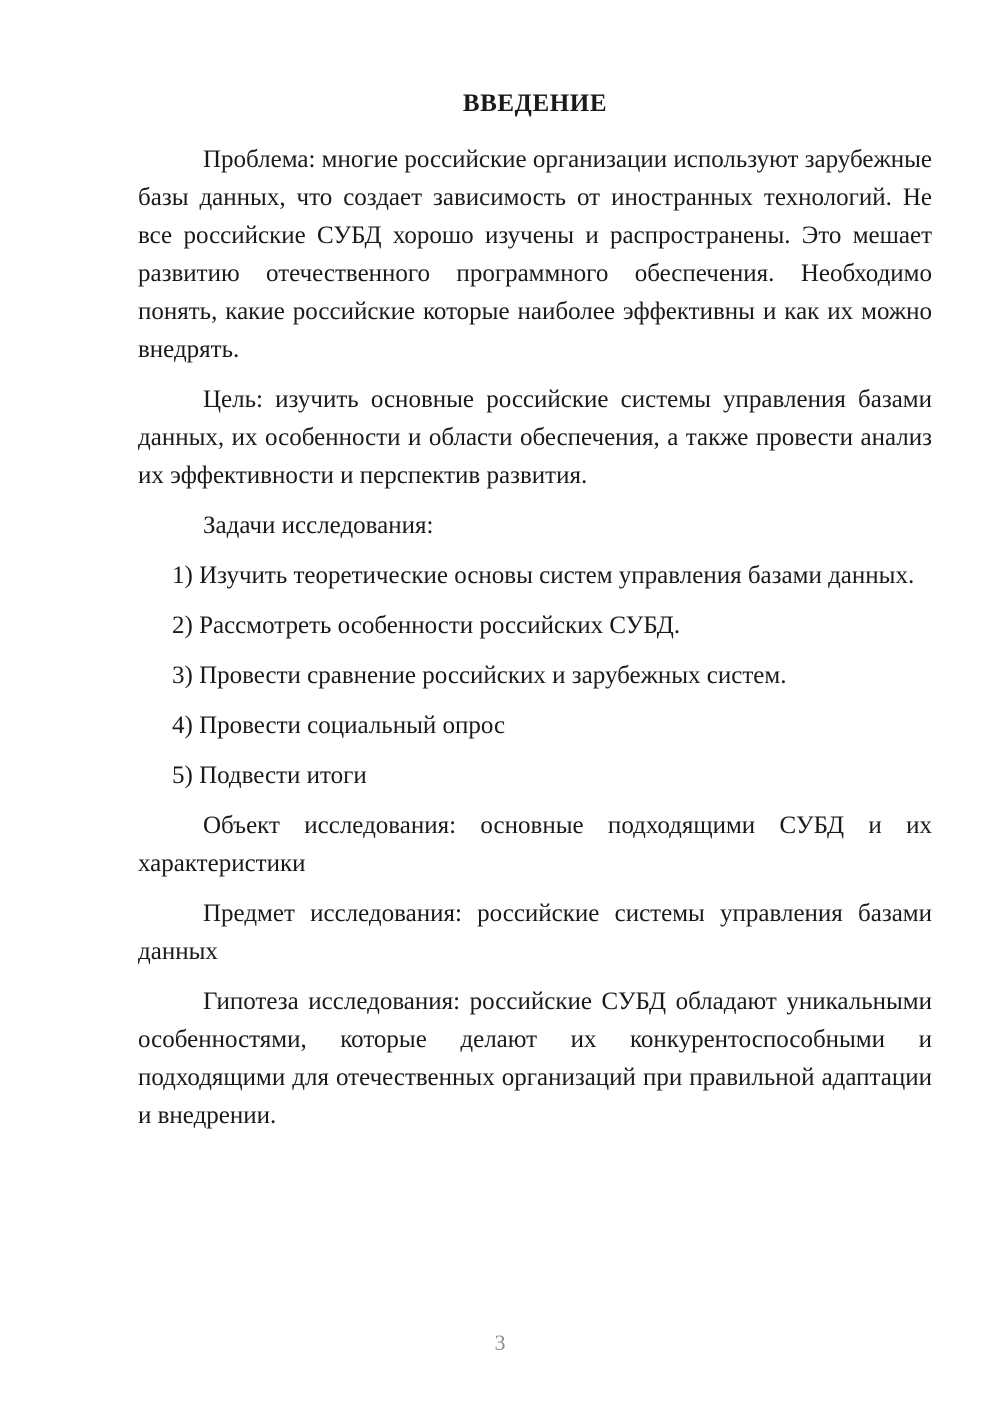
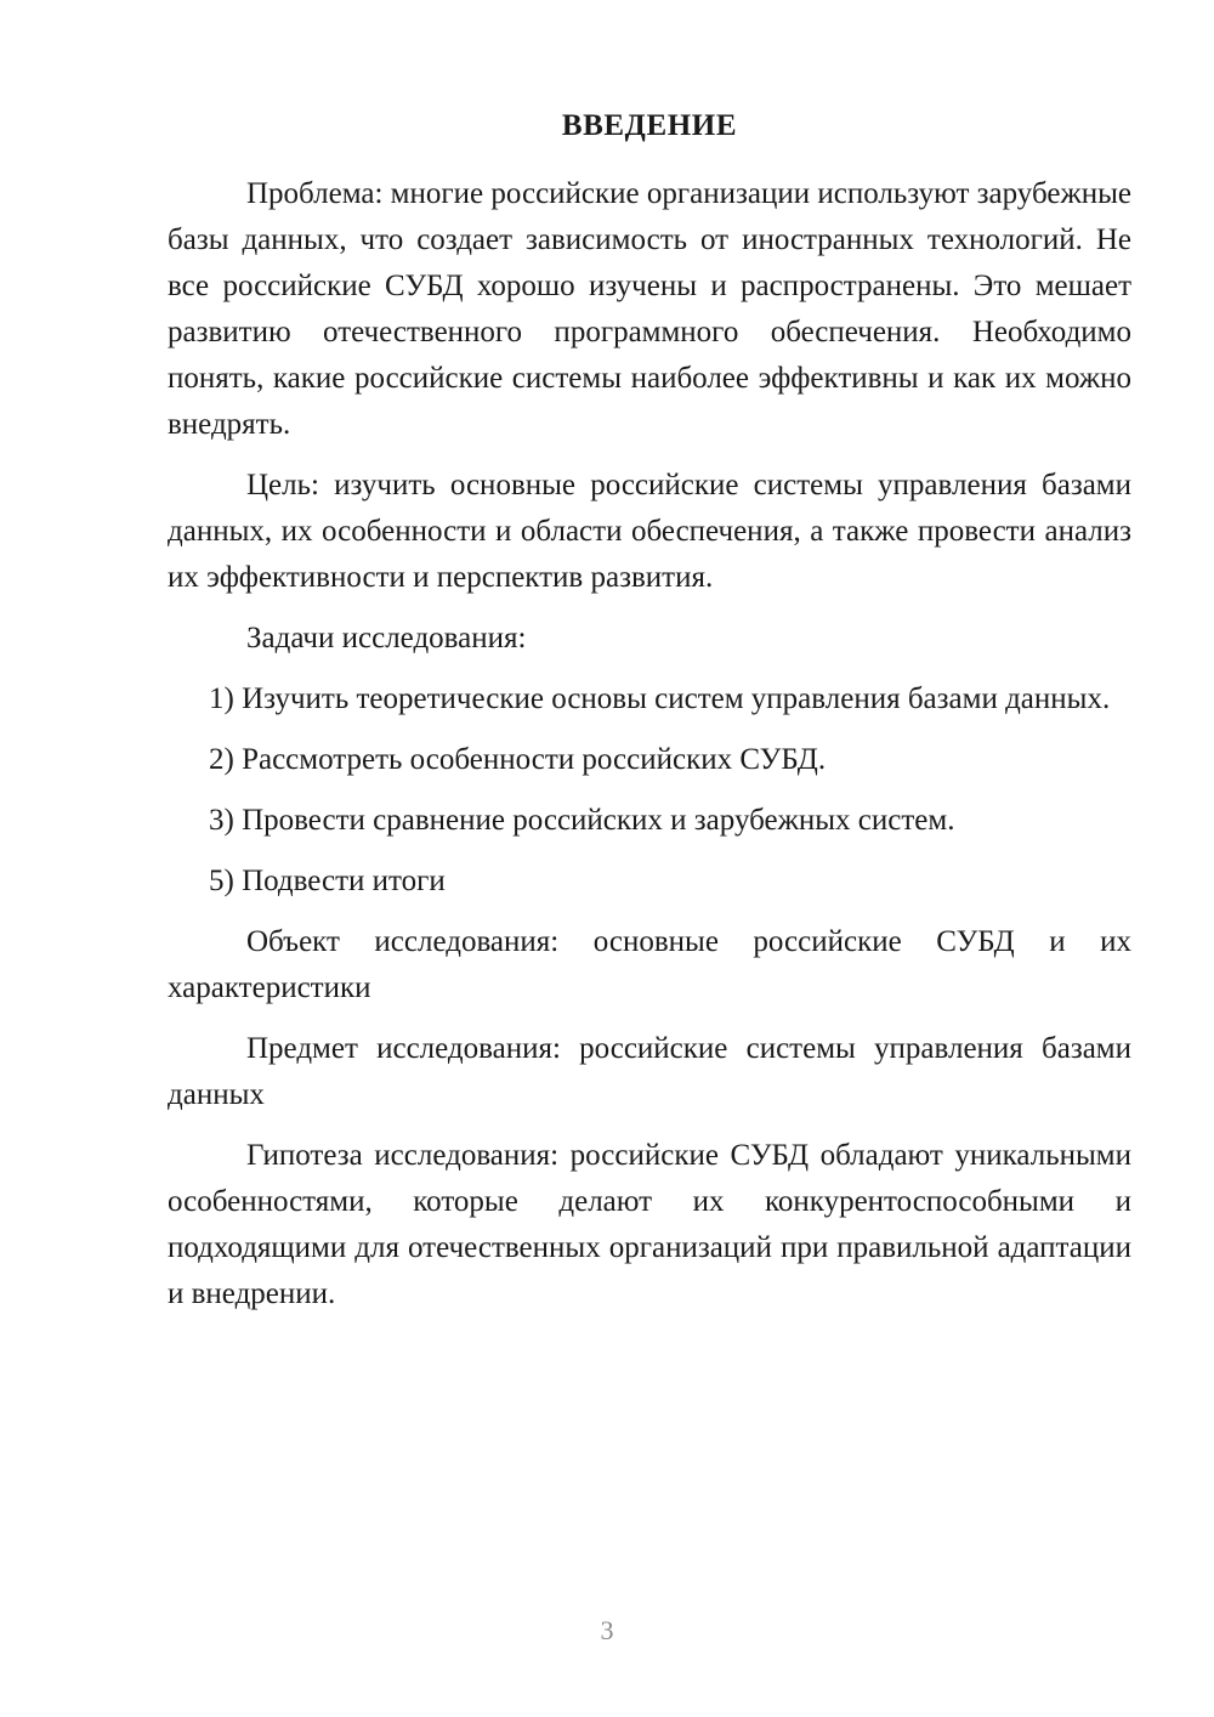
  ВВЕДЕНИЕ
- Проблема: многие российские организации используют зарубежные базы данных, что создает зависимость от иностранных технологий. Не все российские СУБД хорошо изучены и распространены. Это мешает развитию отечественного программного обеспечения. Необходимо понять, какие российские которые наиболее эффективны и как их можно внедрять.
+ Проблема: многие российские организации используют зарубежные базы данных, что создает зависимость от иностранных технологий. Не все российские СУБД хорошо изучены и распространены. Это мешает развитию отечественного программного обеспечения. Необходимо понять, какие российские системы наиболее эффективны и как их можно внедрять.
  Цель: изучить основные российские системы управления базами данных, их особенности и области обеспечения, а также провести анализ их эффективности и перспектив развития.
  Задачи исследования:
  1) Изучить теоретические основы систем управления базами данных.
  2) Рассмотреть особенности российских СУБД.
  3) Провести сравнение российских и зарубежных систем.
- 4) Провести социальный опрос
  5) Подвести итоги
- Объект исследования: основные подходящими СУБД и их характеристики
+ Объект исследования: основные российские СУБД и их характеристики
  Предмет исследования: российские системы управления базами данных
  Гипотеза исследования: российские СУБД обладают уникальными особенностями, которые делают их конкурентоспособными и подходящими для отечественных организаций при правильной адаптации и внедрении.
  3
